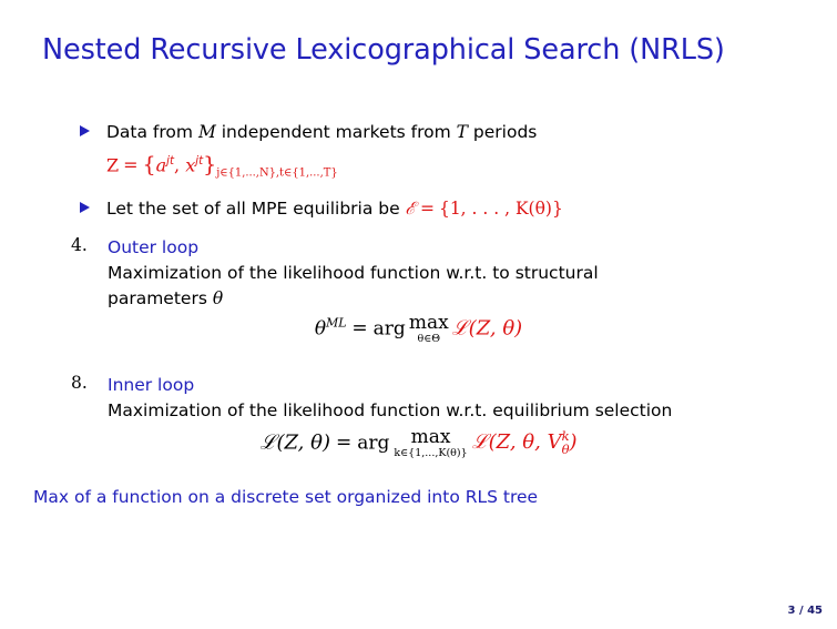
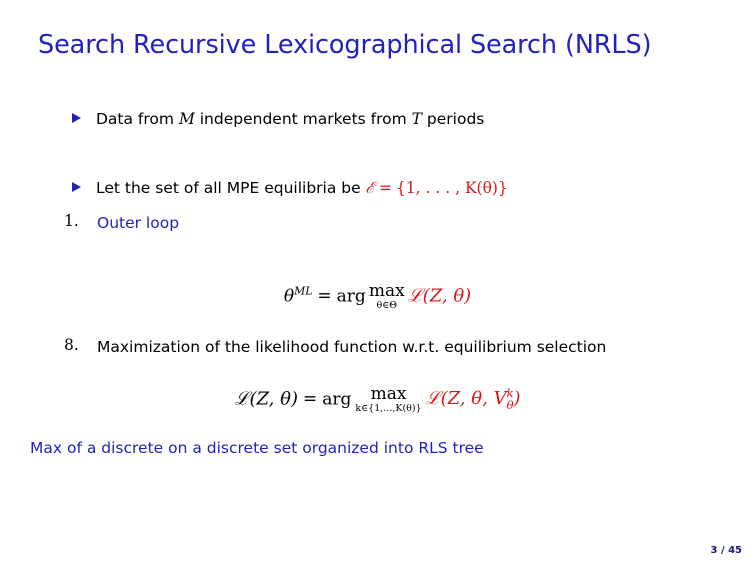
- Nested Recursive Lexicographical Search (NRLS)
+ Search Recursive Lexicographical Search (NRLS)
  Data from M independent markets from T periods
- Z = {ajt, xjt}j∈{1,...,N},t∈{1,...,T}
  Let the set of all MPE equilibria be ℰ = {1, . . . , K(θ)}
- 4.
+ 1.
  Outer loop
- Maximization of the likelihood function w.r.t. to structural
- parameters θ
  θML = arg
  max
  θ∈Θ
  ℒ(Z, θ)
  8.
- Inner loop
  Maximization of the likelihood function w.r.t. equilibrium selection
  ℒ(Z, θ) = arg
  max
  k∈{1,...,K(θ)}
  ℒ(Z, θ, Vkθ)
- Max of a function on a discrete set organized into RLS tree
+ Max of a discrete on a discrete set organized into RLS tree
  3 / 45
